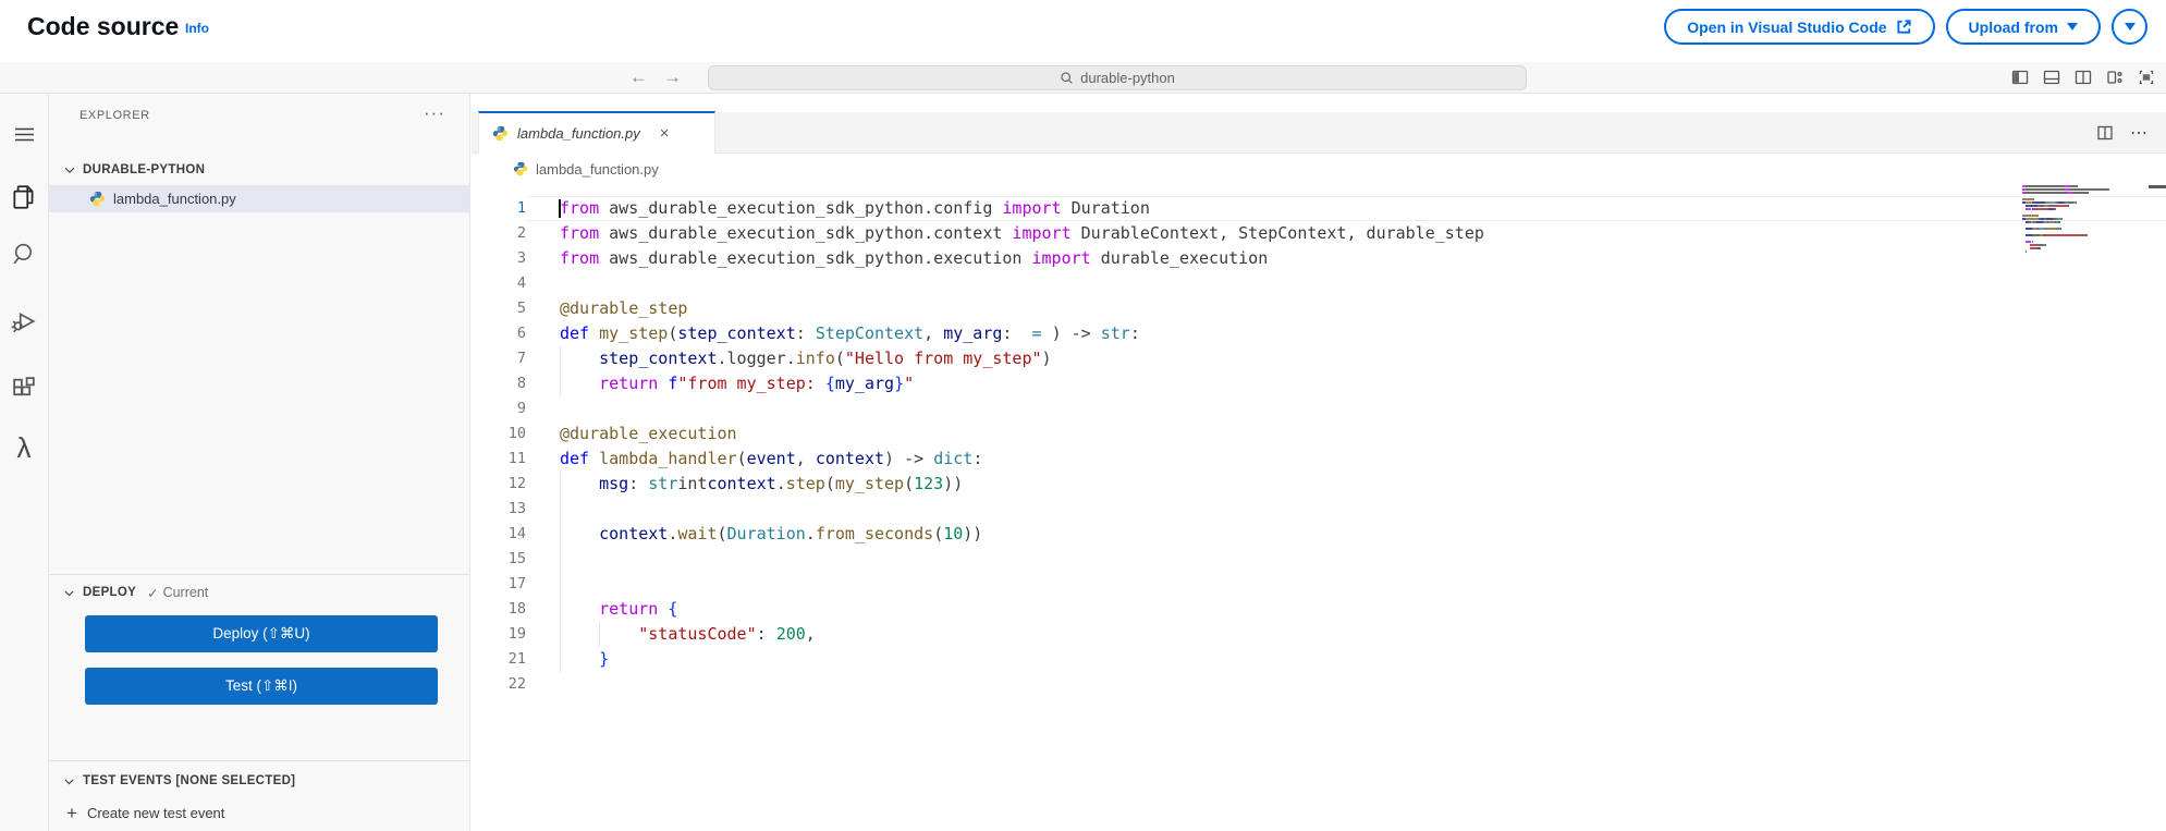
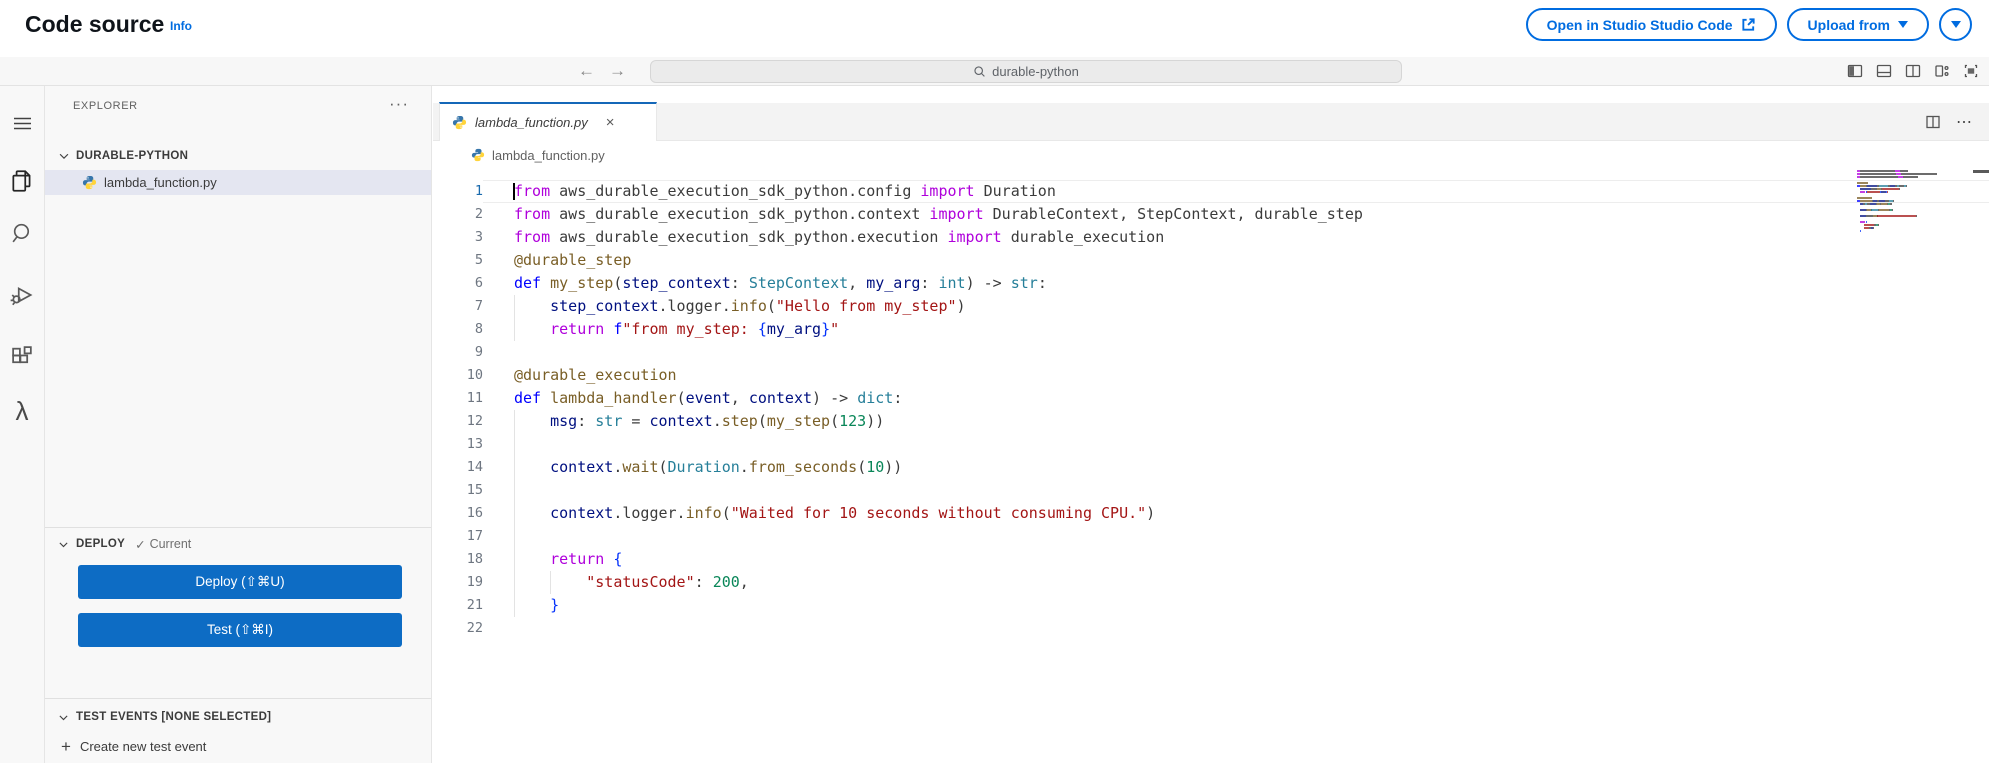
  Code source
  Info
- Open in Visual Studio Code
+ Open in Studio Studio Code
  Upload from
  ←
  →
  durable-python
  λ
  EXPLORER
  ···
  DURABLE-PYTHON
  lambda_function.py
  DEPLOY
  ✓
  Current
  Deploy (⇧⌘U)
  Test (⇧⌘I)
  TEST EVENTS [NONE SELECTED]
  +
  Create new test event
  lambda_function.py
  ×
  ⋯
  lambda_function.py
  1
  from aws_durable_execution_sdk_python.config import Duration
  2
  from aws_durable_execution_sdk_python.context import DurableContext, StepContext, durable_step
  3
  from aws_durable_execution_sdk_python.execution import durable_execution
- 4
  5
  @durable_step
  6
- def my_step(step_context: StepContext, my_arg: = ) -> str:
+ def my_step(step_context: StepContext, my_arg: int) -> str:
  7
  step_context.logger.info("Hello from my_step")
  8
  return f"from my_step: {my_arg}"
  9
  10
  @durable_execution
  11
  def lambda_handler(event, context) -> dict:
  12
- msg: strintcontext.step(my_step(123))
+ msg: str = context.step(my_step(123))
  13
  14
  context.wait(Duration.from_seconds(10))
  15
+ 16
+ context.logger.info("Waited for 10 seconds without consuming CPU.")
  17
  18
  return {
  19
  "statusCode": 200,
  21
  }
  22
